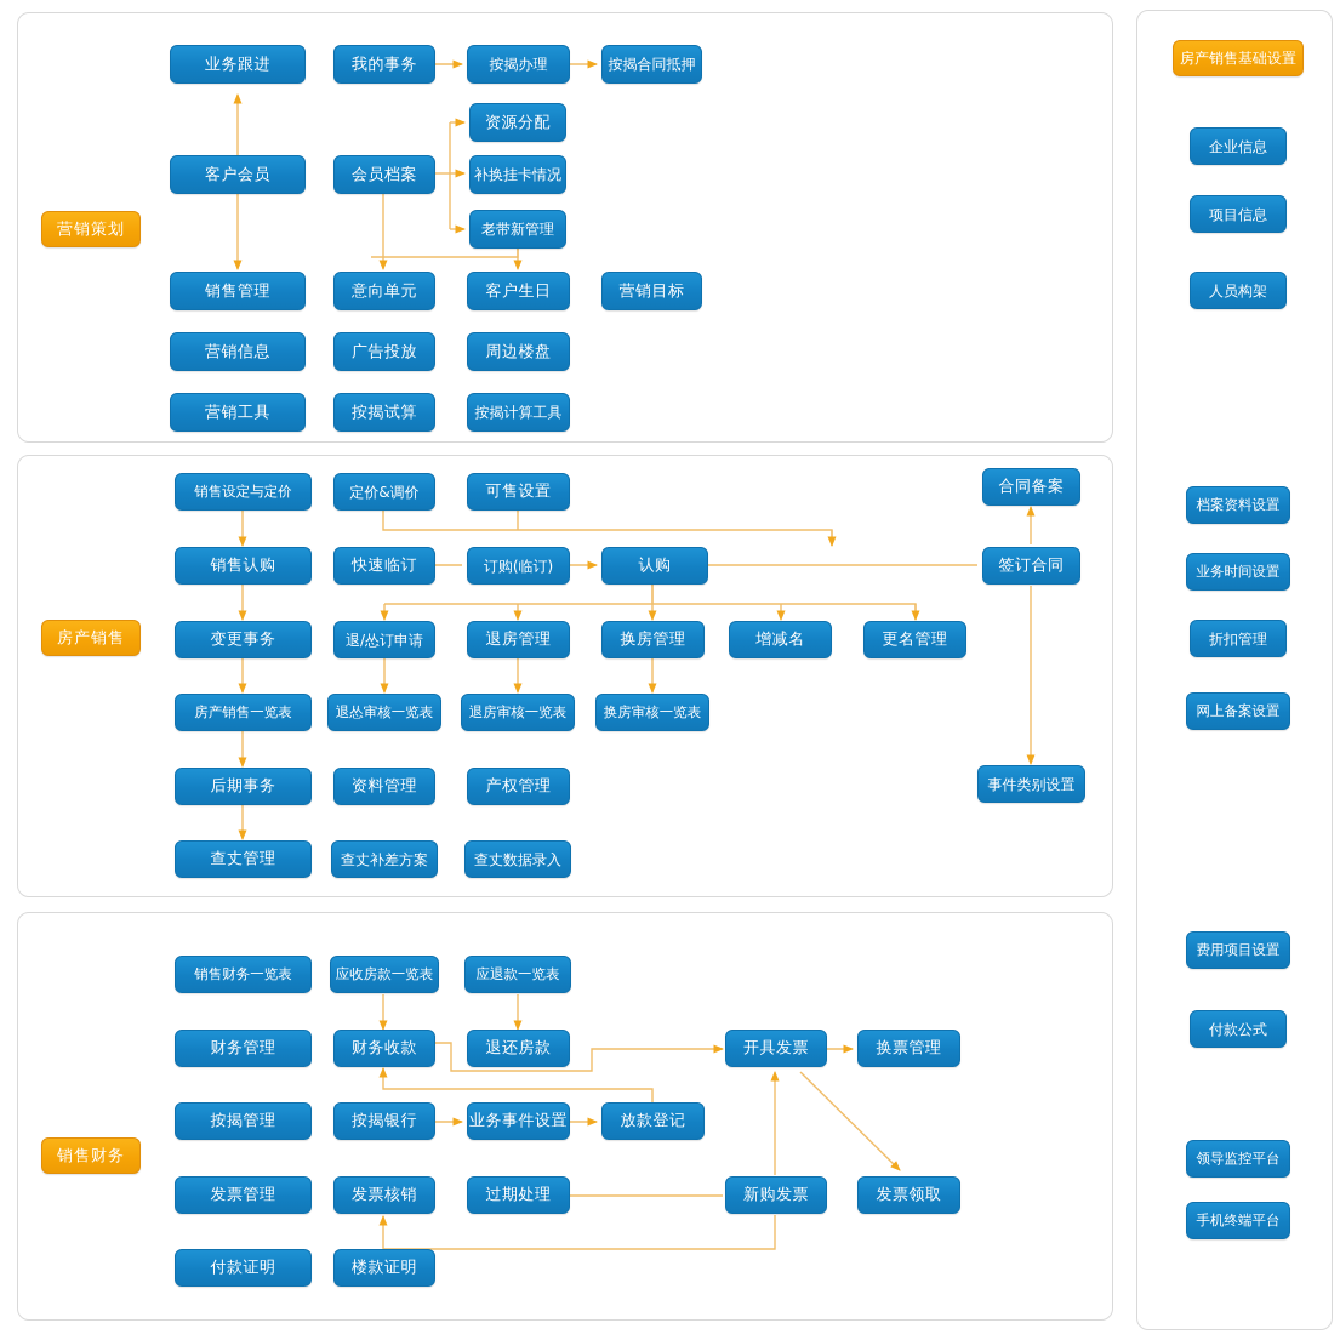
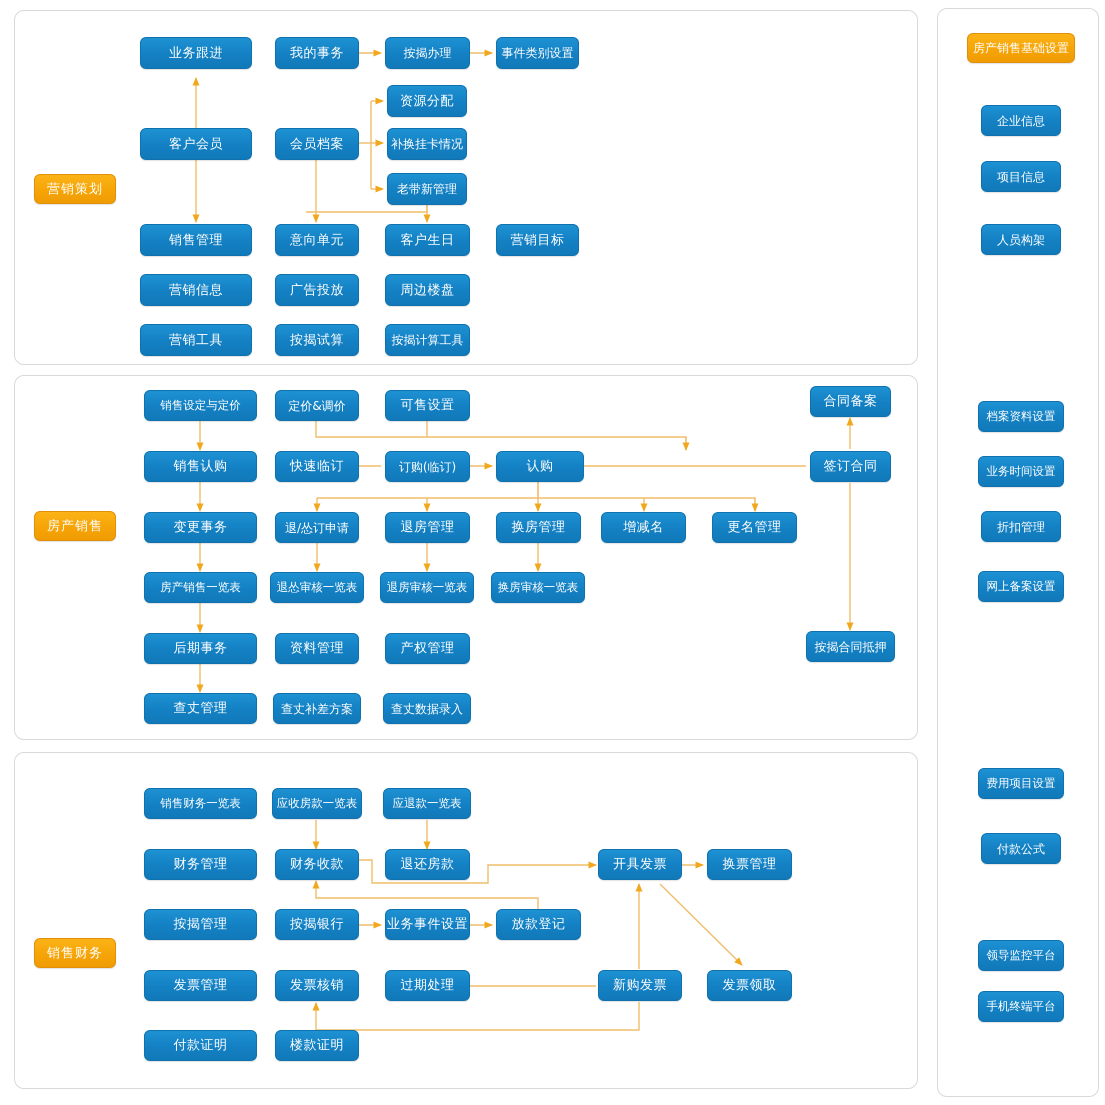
  营销策划
  房产销售
  销售财务
  业务跟进
  我的事务
  按揭办理
- 按揭合同抵押
+ 事件类别设置
  资源分配
  客户会员
  会员档案
  补换挂卡情况
  老带新管理
  销售管理
  意向单元
  客户生日
  营销目标
  营销信息
  广告投放
  周边楼盘
  营销工具
  按揭试算
  按揭计算工具
  销售设定与定价
  定价&调价
  可售设置
  合同备案
  销售认购
  快速临订
  订购(临订)
  认购
  签订合同
  变更事务
  退/怂订申请
  退房管理
  换房管理
  增减名
  更名管理
  房产销售一览表
  退怂审核一览表
  退房审核一览表
  换房审核一览表
  后期事务
  资料管理
  产权管理
- 事件类别设置
+ 按揭合同抵押
  查丈管理
  查丈补差方案
  查丈数据录入
  销售财务一览表
  应收房款一览表
  应退款一览表
  财务管理
  财务收款
  退还房款
  开具发票
  换票管理
  按揭管理
  按揭银行
  业务事件设置
  放款登记
  发票管理
  发票核销
  过期处理
  新购发票
  发票领取
  付款证明
  楼款证明
  房产销售基础设置
  企业信息
  项目信息
  人员构架
  档案资料设置
  业务时间设置
  折扣管理
  网上备案设置
  费用项目设置
  付款公式
  领导监控平台
  手机终端平台
